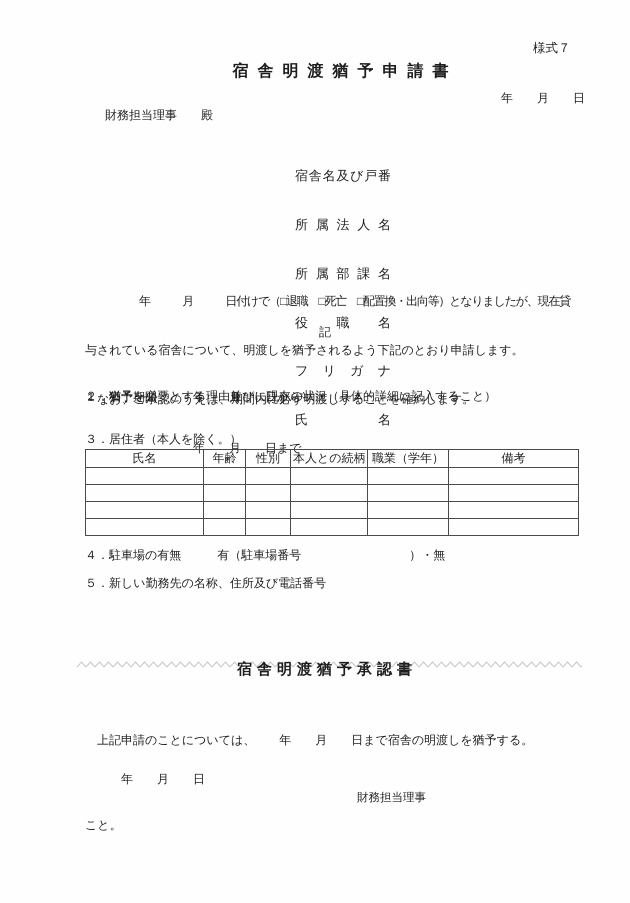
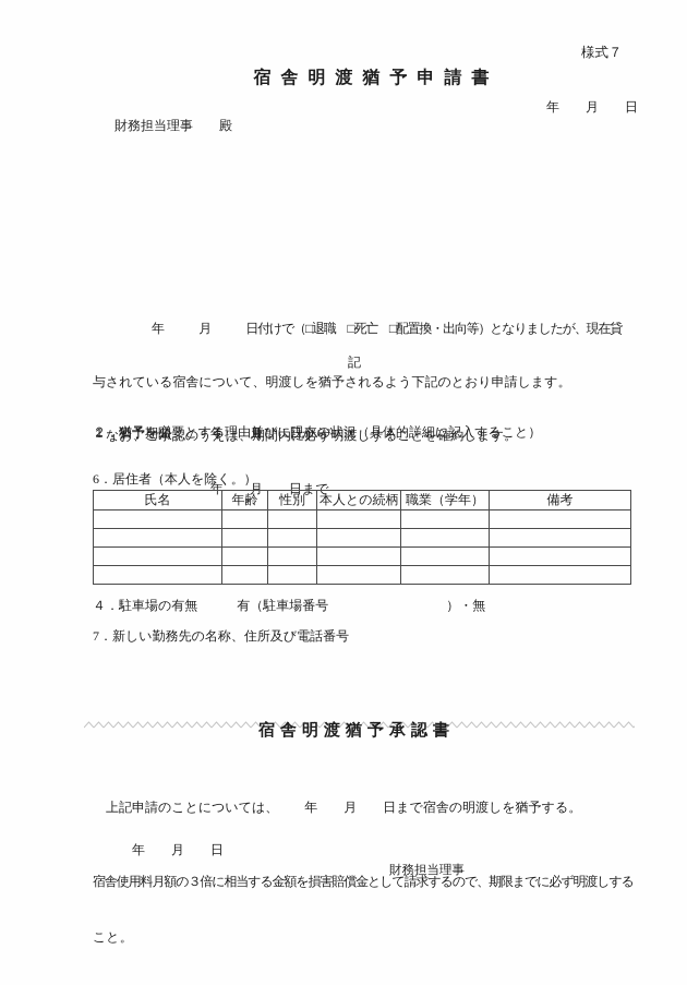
  様式７
  宿舎明渡猶予申請書
  年 月 日
  財務担当理事 殿
- 宿舎名及び戸番
- 所属法人名
- 所属部課名
- 役職名
- フリガナ
- 氏名
  年 月 日付けで（□退職 □死亡 □配置換・出向等）となりましたが、現在貸
  与されている宿舎について、明渡しを猶予されるよう下記のとおり申請します。
  なお、ご承認のうえは、期間内に必ず明渡しすることを確約します。
  記
  １．猶予期間 年 月 日から
  年 月 日まで
  ２．猶予を必要とする理由並びに現在の状況（具体的詳細に記入すること）
- ３．居住者（本人を除く。）
+ 6．居住者（本人を除く。）
  氏名	年齢	性別	本人との続柄	職業（学年）	備考
  ４．駐車場の有無 有（駐車場番号 ）・無
- ５．新しい勤務先の名称、住所及び電話番号
+ 7．新しい勤務先の名称、住所及び電話番号
  宿舎明渡猶予承認書
  上記申請のことについては、 年 月 日まで宿舎の明渡しを猶予する。
+ 宿舎使用料月額の３倍に相当する金額を損害賠償金として請求するので、期限までに必ず明渡しする
  こと。
  年 月 日
  財務担当理事
